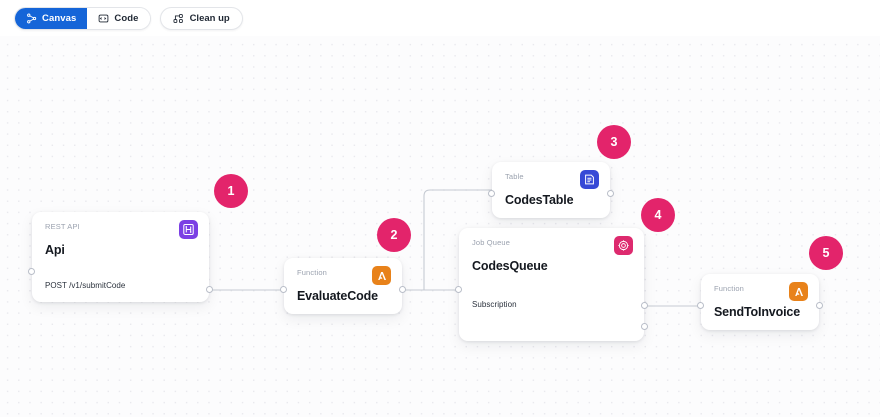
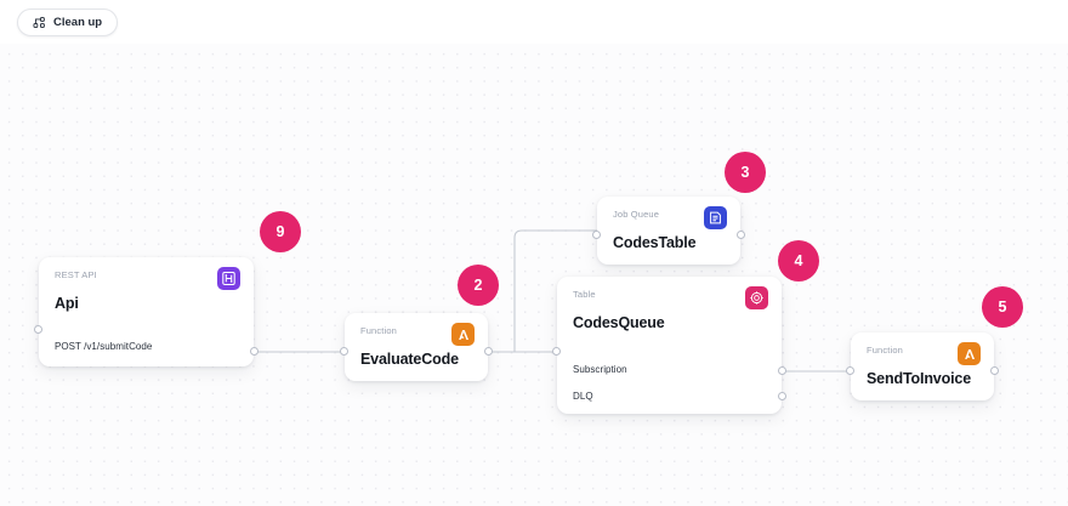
- Canvas
- Code
  Clean up
  REST API
  Api
  POST /v1/submitCode
  Function
  EvaluateCode
- Table
+ Job Queue
  CodesTable
- Job Queue
+ Table
  CodesQueue
  Subscription
+ DLQ
  Function
  SendToInvoice
- 1
+ 9
  2
  3
  4
  5
